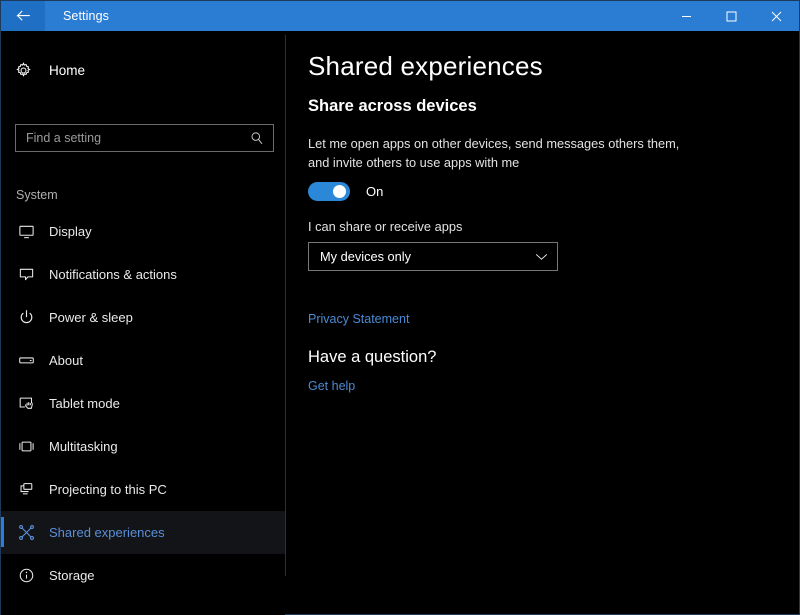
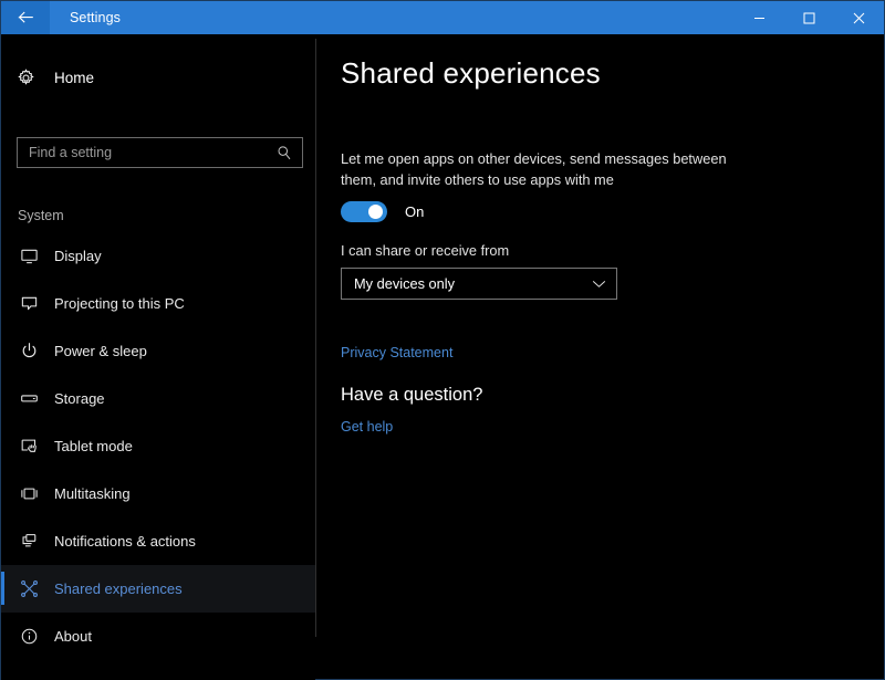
  Settings
  Home
  Find a setting
  System
  Display
- Notifications & actions
+ Projecting to this PC
  Power & sleep
- About
+ Storage
  Tablet mode
  Multitasking
- Projecting to this PC
+ Notifications & actions
  Shared experiences
- Storage
+ About
  Shared experiences
- Share across devices
- Let me open apps on other devices, send messages others them, and invite others to use apps with me
+ Let me open apps on other devices, send messages between them, and invite others to use apps with me
  On
- I can share or receive apps
+ I can share or receive from
  My devices only
  Privacy Statement
  Have a question?
  Get help
